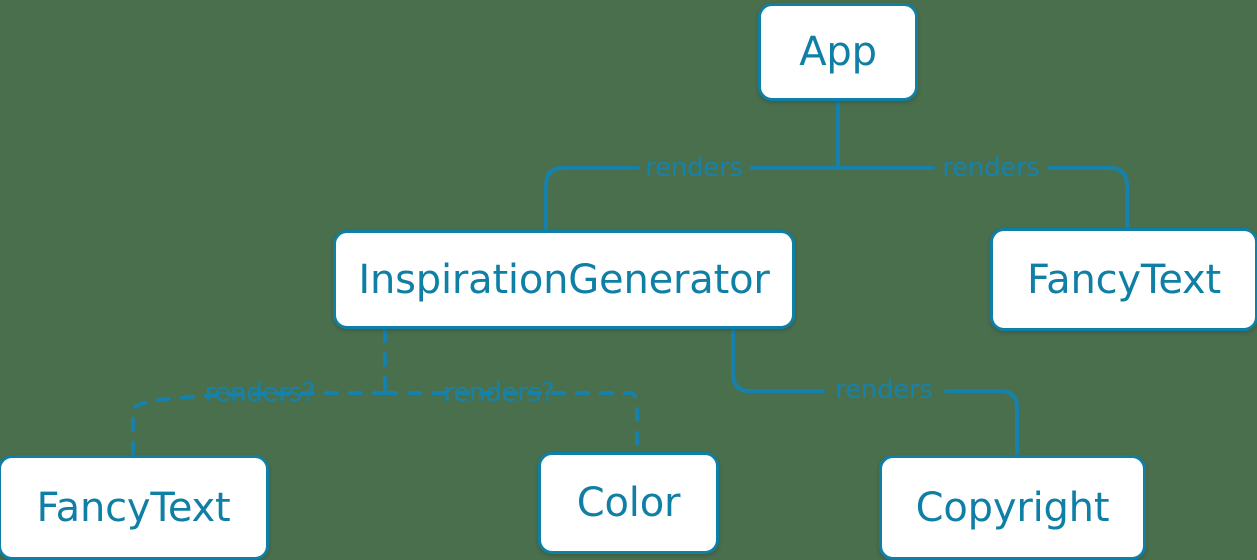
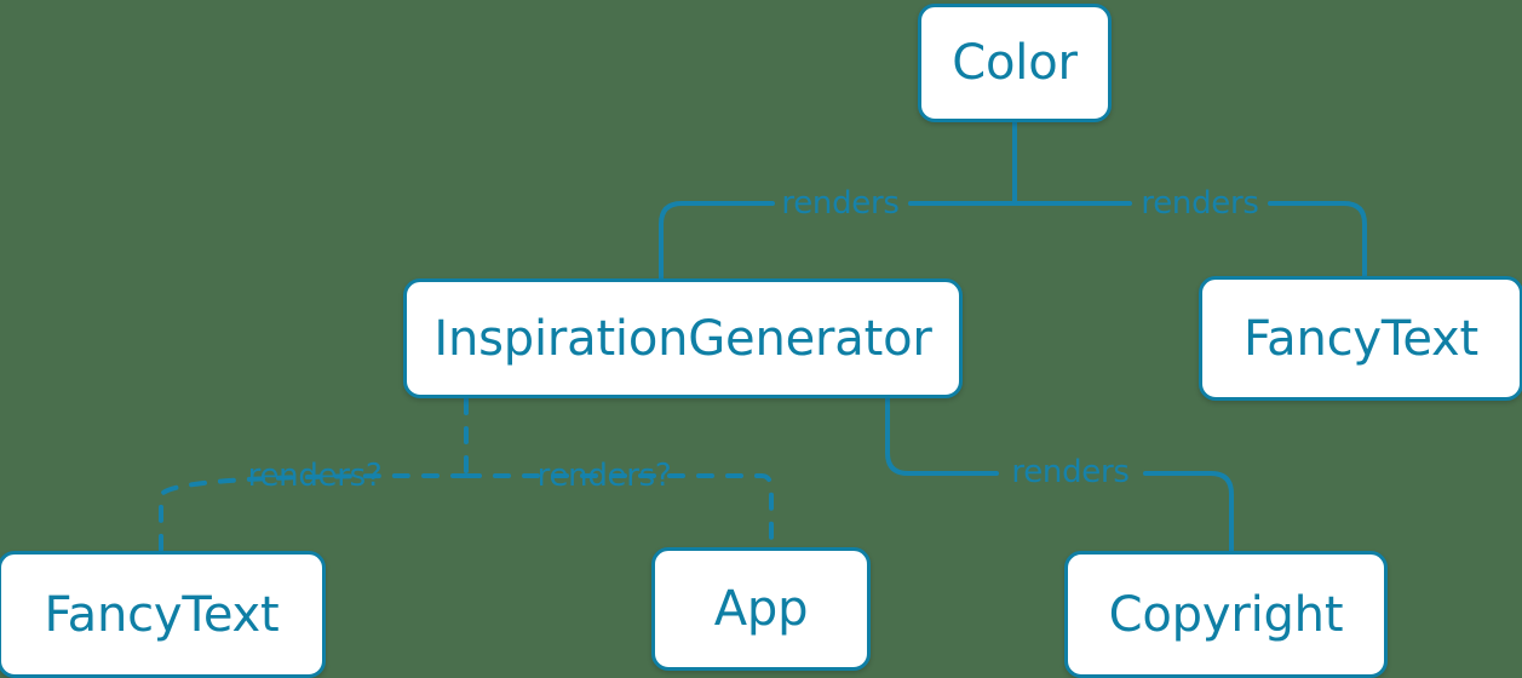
  renders
  renders
  renders
  renders?
  renders?
- App
+ Color
  InspirationGenerator
  FancyText
  FancyText
- Color
+ App
  Copyright
